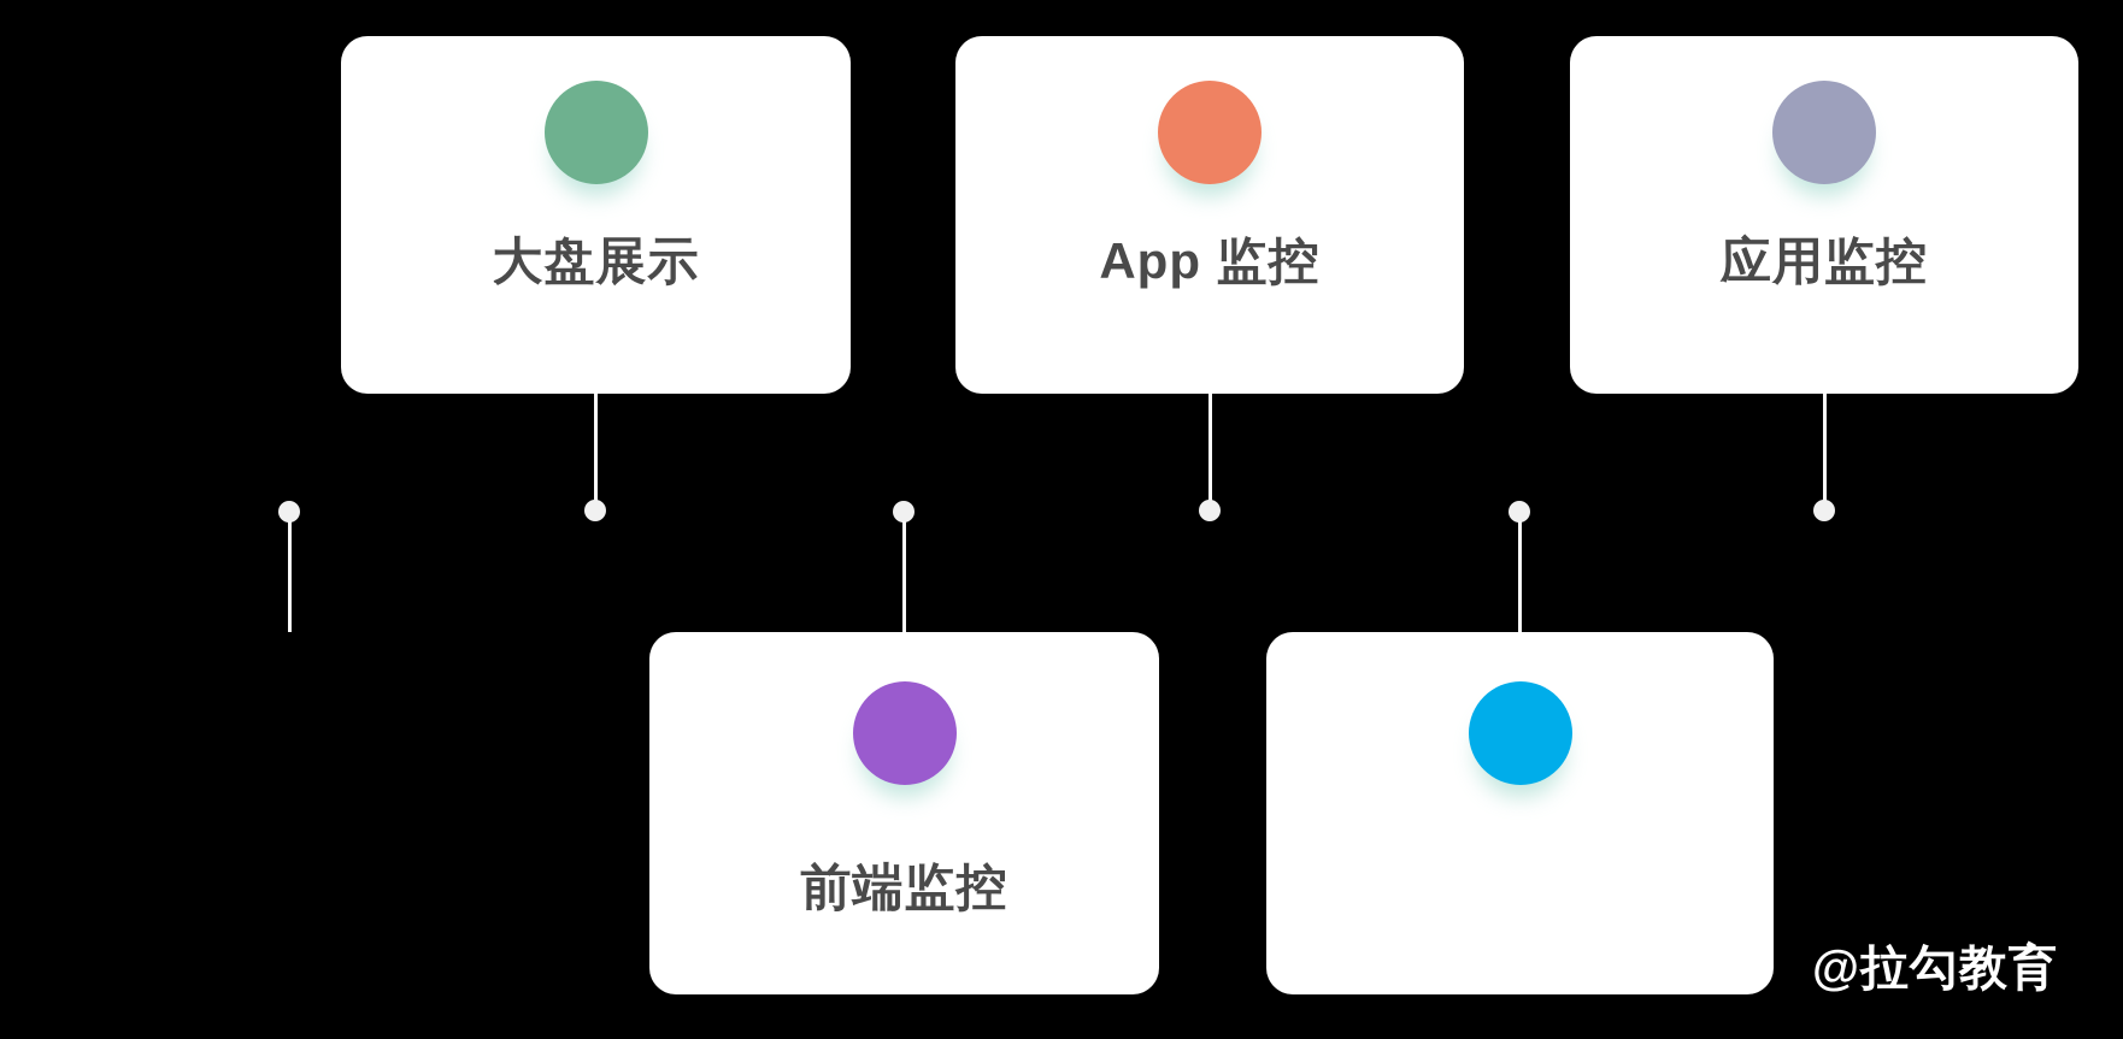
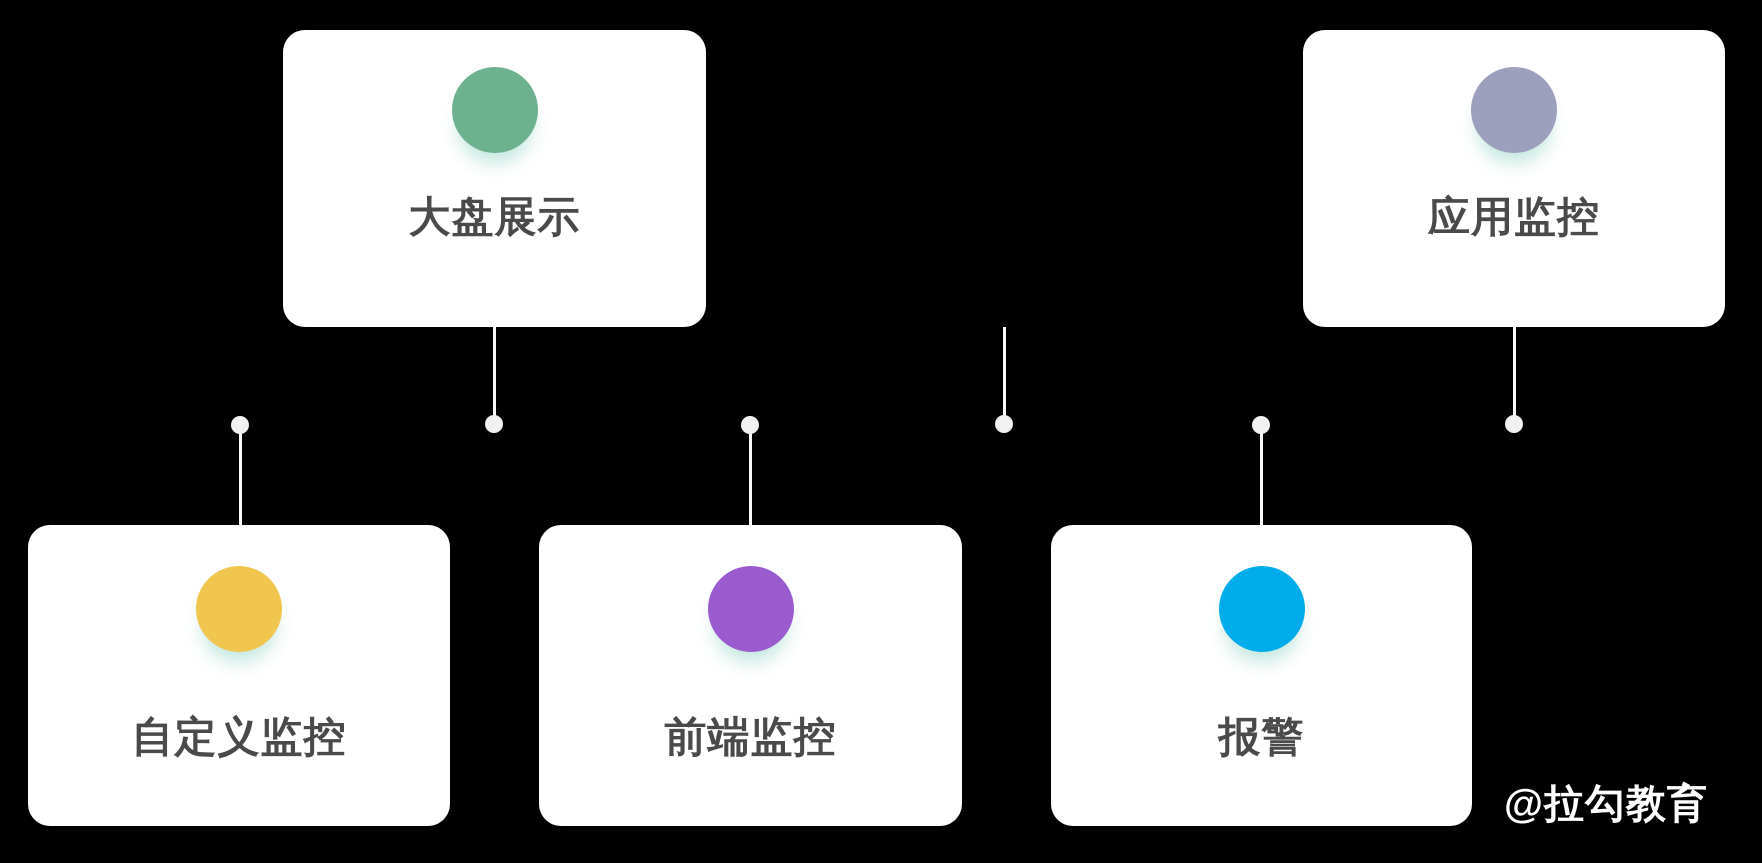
  大盘展示
- App 监控
  应用监控
+ 自定义监控
  前端监控
+ 报警
  @拉勾教育
